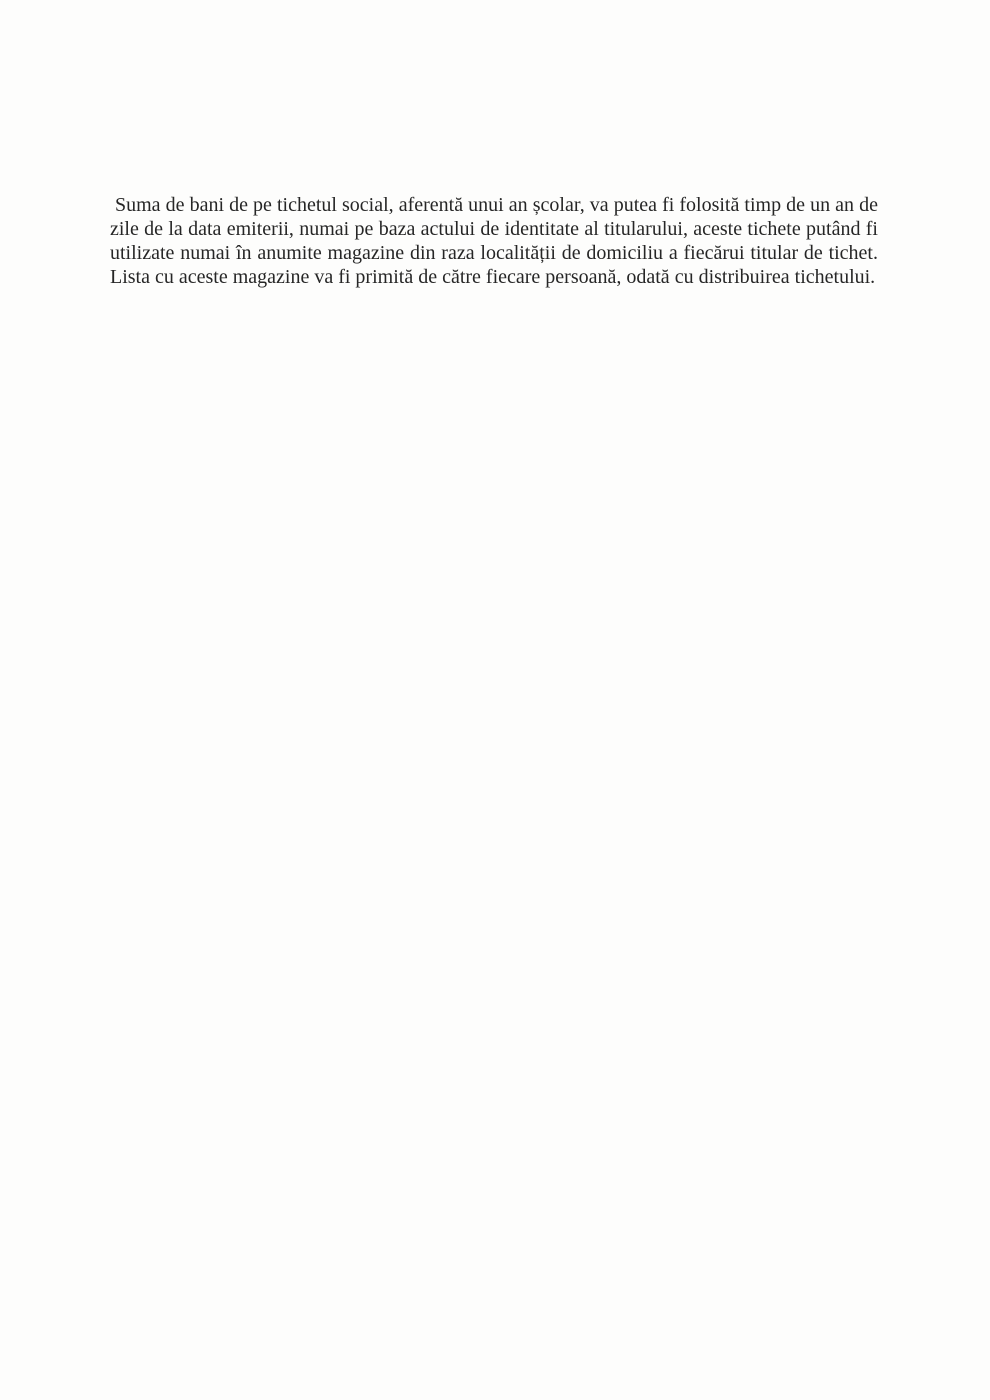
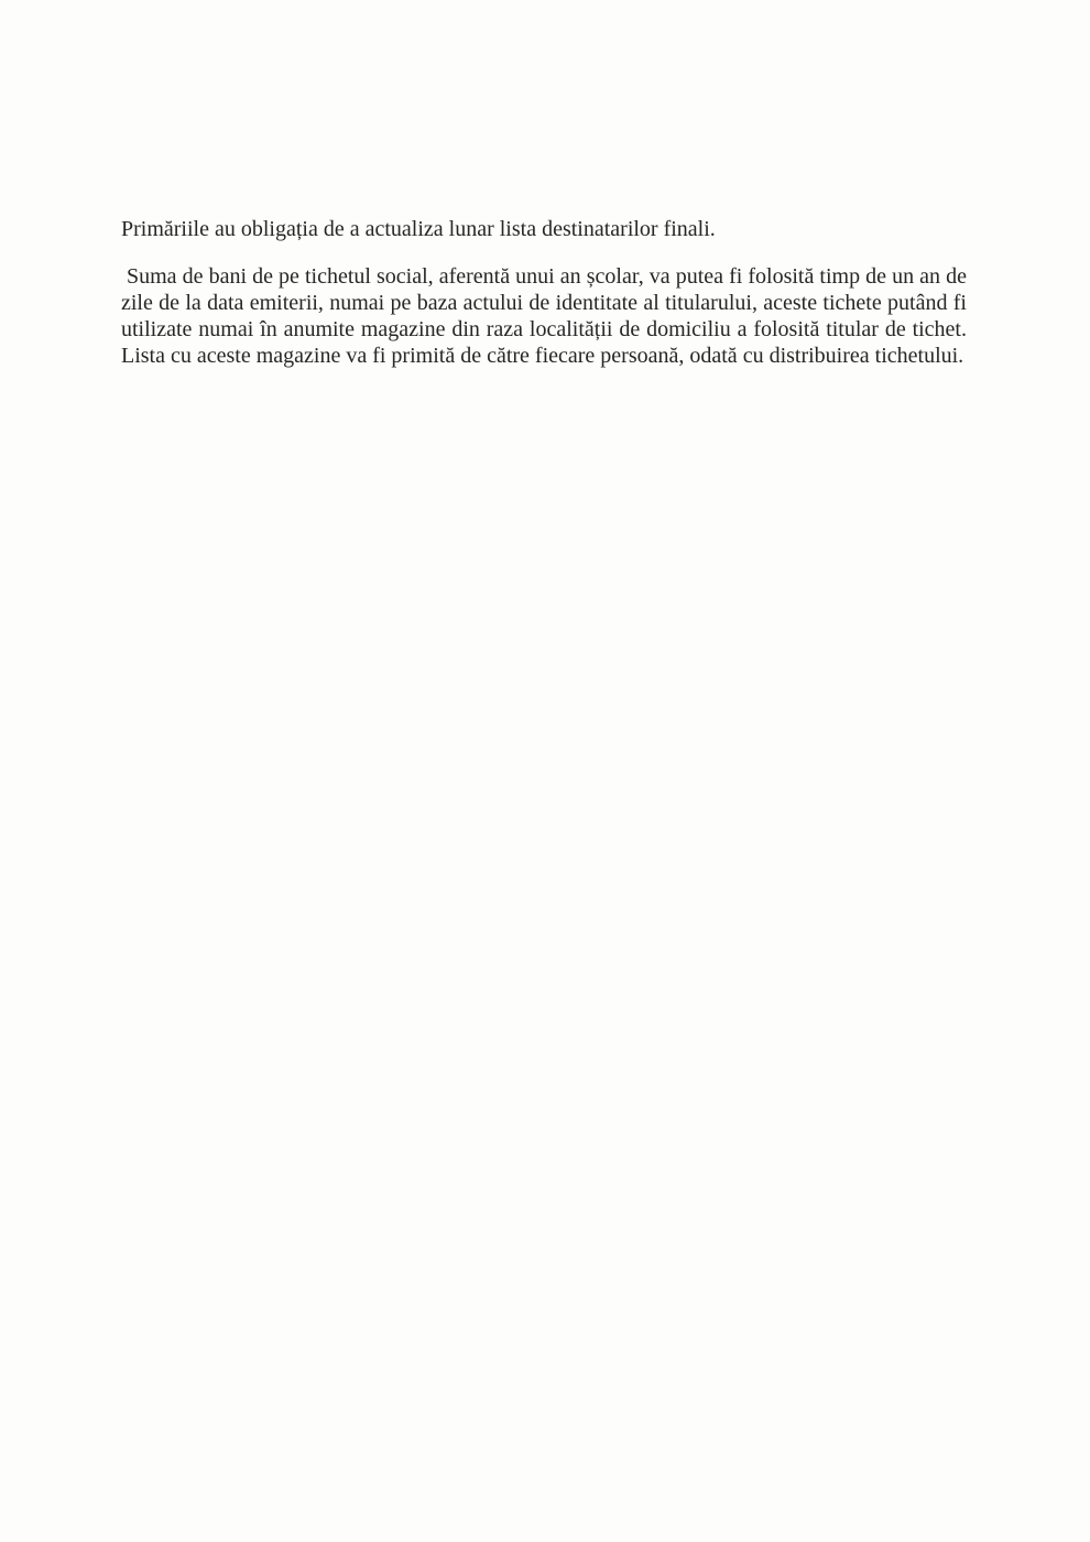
+ Primăriile au obligația de a actualiza lunar lista destinatarilor finali.
- Suma de bani de pe tichetul social, aferentă unui an școlar, va putea fi folosită timp de un an de zile de la data emiterii, numai pe baza actului de identitate al titularului, aceste tichete putând fi utilizate numai în anumite magazine din raza localității de domiciliu a fiecărui titular de tichet. Lista cu aceste magazine va fi primită de către fiecare persoană, odată cu distribuirea tichetului.
+ Suma de bani de pe tichetul social, aferentă unui an școlar, va putea fi folosită timp de un an de zile de la data emiterii, numai pe baza actului de identitate al titularului, aceste tichete putând fi utilizate numai în anumite magazine din raza localității de domiciliu a folosită titular de tichet. Lista cu aceste magazine va fi primită de către fiecare persoană, odată cu distribuirea tichetului.
